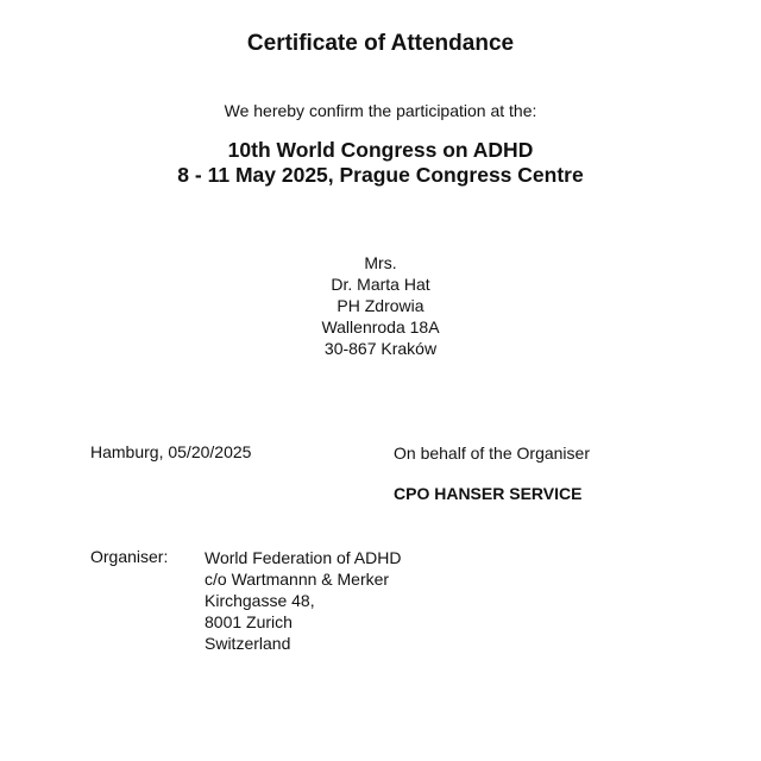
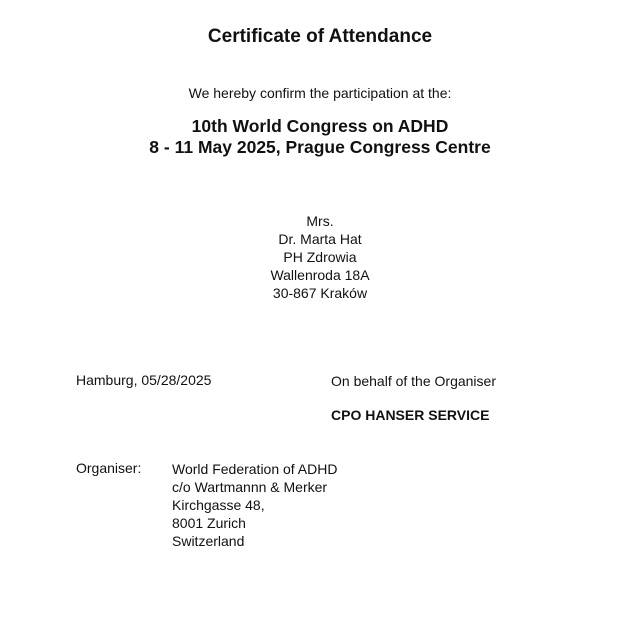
  Certificate of Attendance
  We hereby confirm the participation at the:
  10th World Congress on ADHD
  8 - 11 May 2025, Prague Congress Centre
  Mrs.
  Dr. Marta Hat
  PH Zdrowia
  Wallenroda 18A
  30-867 Kraków
- Hamburg, 05/20/2025
+ Hamburg, 05/28/2025
  On behalf of the Organiser
  CPO HANSER SERVICE
  Organiser:
  World Federation of ADHD
  c/o Wartmannn & Merker
  Kirchgasse 48,
  8001 Zurich
  Switzerland
